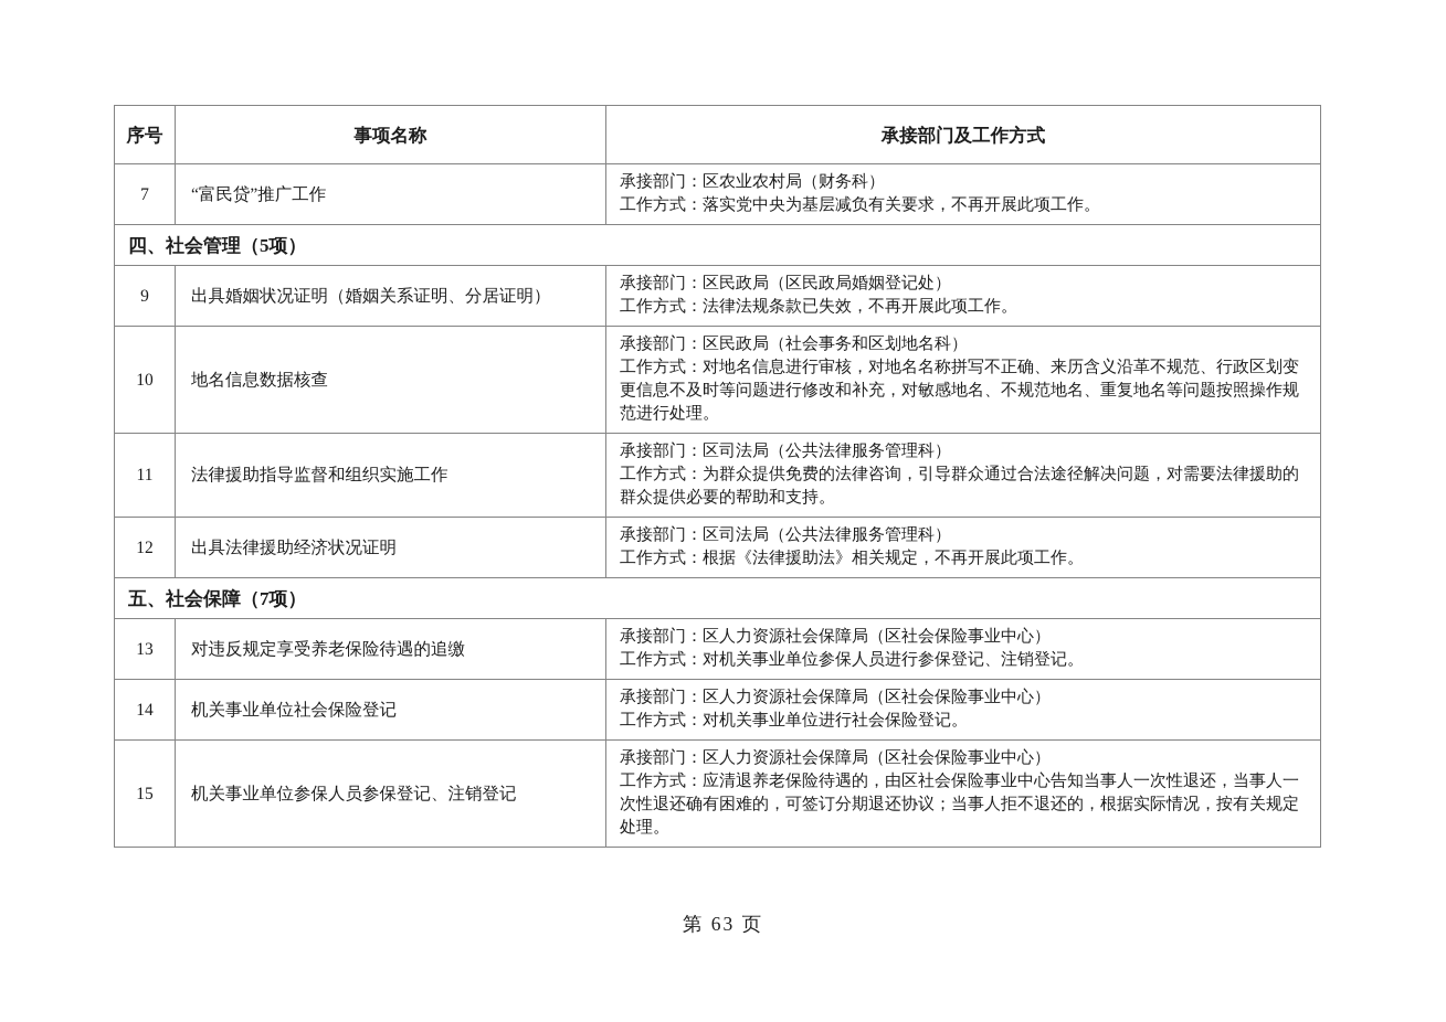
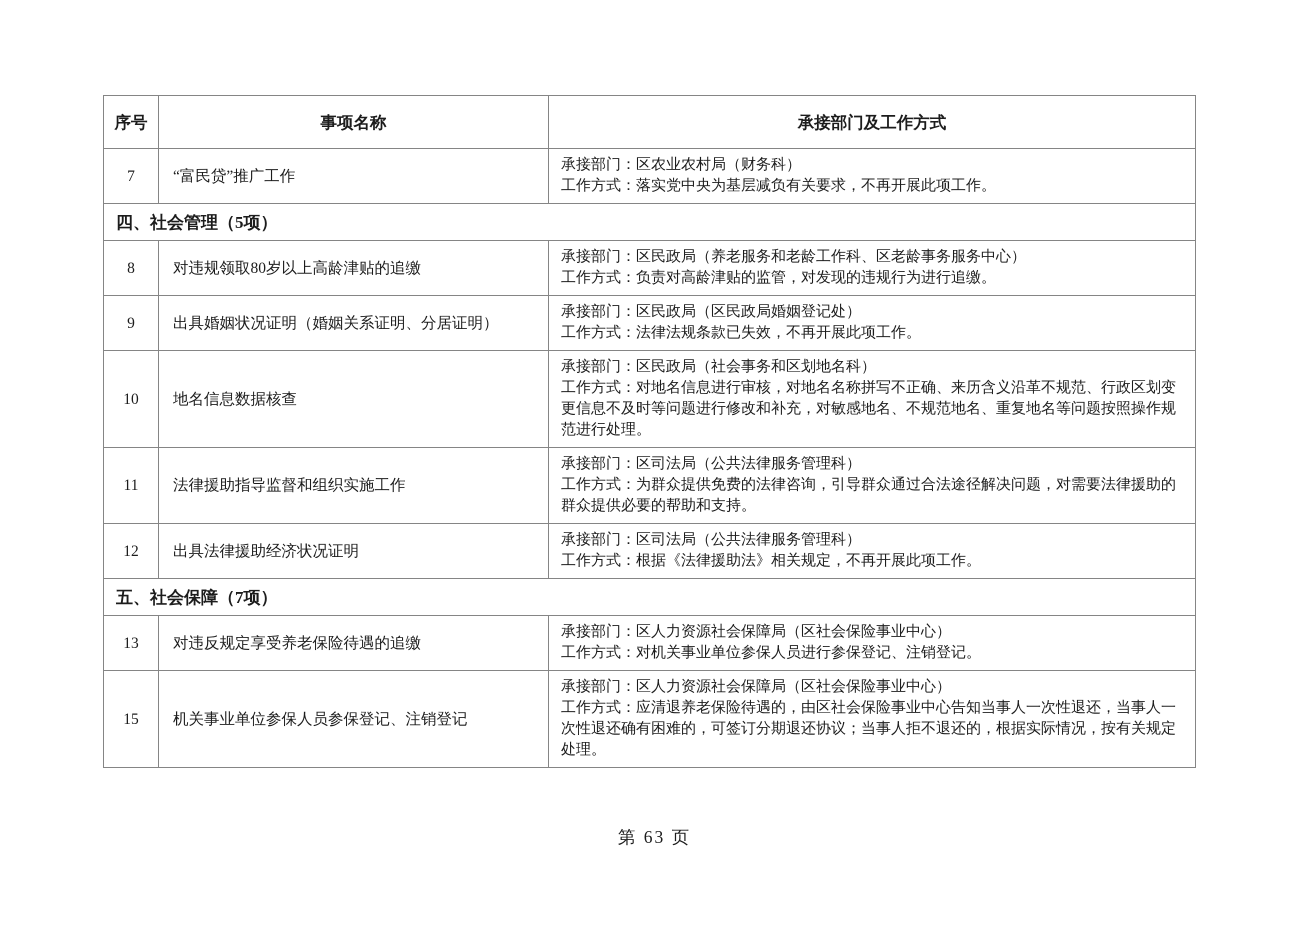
  序号	事项名称	承接部门及工作方式
  7	“富民贷”推广工作	承接部门：区农业农村局（财务科） 工作方式：落实党中央为基层减负有关要求，不再开展此项工作。
  四、社会管理（5项）
+ 8	对违规领取80岁以上高龄津贴的追缴	承接部门：区民政局（养老服务和老龄工作科、区老龄事务服务中心） 工作方式：负责对高龄津贴的监管，对发现的违规行为进行追缴。
  9	出具婚姻状况证明（婚姻关系证明、分居证明）	承接部门：区民政局（区民政局婚姻登记处） 工作方式：法律法规条款已失效，不再开展此项工作。
  10	地名信息数据核查	承接部门：区民政局（社会事务和区划地名科） 工作方式：对地名信息进行审核，对地名名称拼写不正确、来历含义沿革不规范、行政区划变更信息不及时等问题进行修改和补充，对敏感地名、不规范地名、重复地名等问题按照操作规范进行处理。
  11	法律援助指导监督和组织实施工作	承接部门：区司法局（公共法律服务管理科） 工作方式：为群众提供免费的法律咨询，引导群众通过合法途径解决问题，对需要法律援助的群众提供必要的帮助和支持。
  12	出具法律援助经济状况证明	承接部门：区司法局（公共法律服务管理科） 工作方式：根据《法律援助法》相关规定，不再开展此项工作。
  五、社会保障（7项）
  13	对违反规定享受养老保险待遇的追缴	承接部门：区人力资源社会保障局（区社会保险事业中心） 工作方式：对机关事业单位参保人员进行参保登记、注销登记。
- 14	机关事业单位社会保险登记	承接部门：区人力资源社会保障局（区社会保险事业中心） 工作方式：对机关事业单位进行社会保险登记。
  15	机关事业单位参保人员参保登记、注销登记	承接部门：区人力资源社会保障局（区社会保险事业中心） 工作方式：应清退养老保险待遇的，由区社会保险事业中心告知当事人一次性退还，当事人一次性退还确有困难的，可签订分期退还协议；当事人拒不退还的，根据实际情况，按有关规定处理。
  第 63 页
